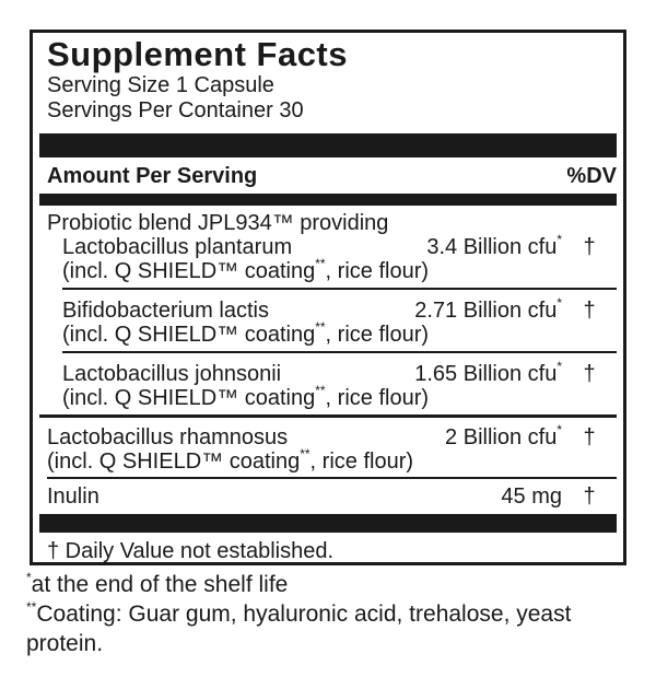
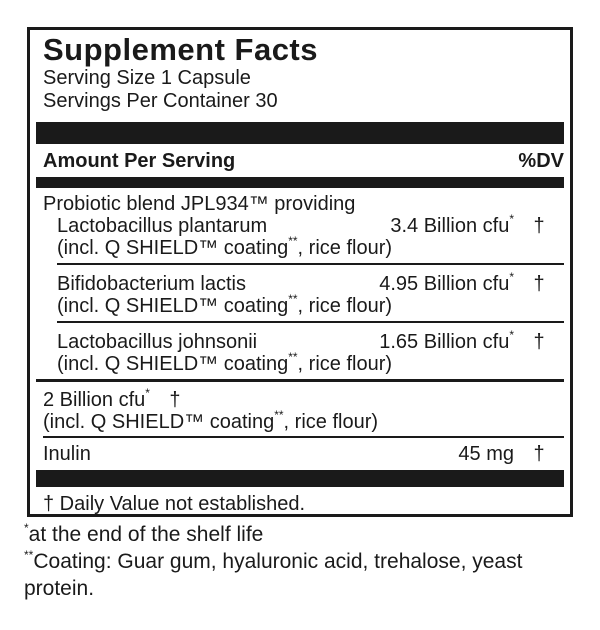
  Supplement Facts
  Serving Size 1 Capsule
  Servings Per Container 30
  Amount Per Serving
  %DV
  Probiotic blend JPL934™ providing
  Lactobacillus plantarum
  3.4 Billion cfu*
  †
  (incl. Q SHIELD™ coating**, rice flour)
  Bifidobacterium lactis
- 2.71 Billion cfu*
+ 4.95 Billion cfu*
  †
  (incl. Q SHIELD™ coating**, rice flour)
  Lactobacillus johnsonii
  1.65 Billion cfu*
  †
  (incl. Q SHIELD™ coating**, rice flour)
- Lactobacillus rhamnosus
  2 Billion cfu*
  †
  (incl. Q SHIELD™ coating**, rice flour)
  Inulin
  45 mg
  †
  † Daily Value not established.
  *at the end of the shelf life
  **Coating: Guar gum, hyaluronic acid, trehalose, yeast protein.
